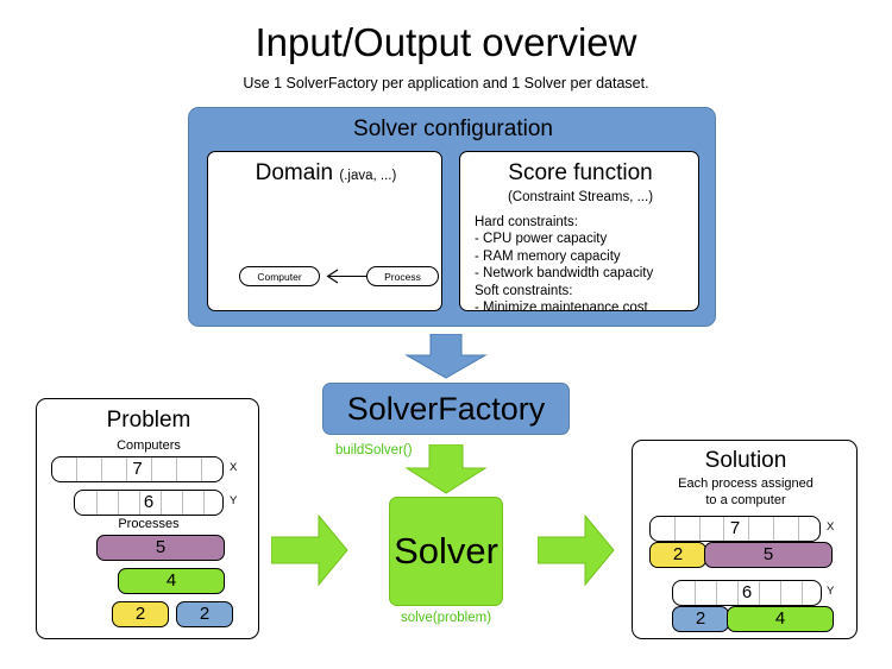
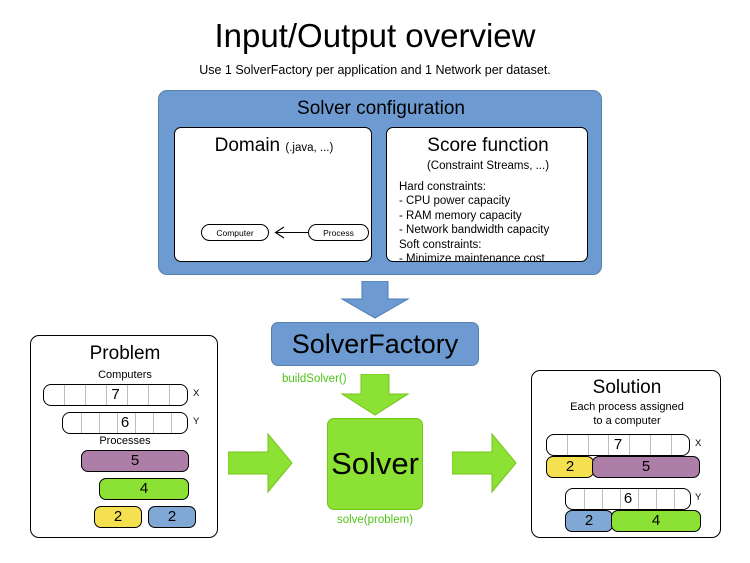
  Input/Output overview
- Use 1 SolverFactory per application and 1 Solver per dataset.
+ Use 1 SolverFactory per application and 1 Network per dataset.
  Solver configuration
  Domain (.java, ...)
  Computer
  Process
  Score function
  (Constraint Streams, ...)
  Hard constraints:
  - CPU power capacity
  - RAM memory capacity
  - Network bandwidth capacity
  Soft constraints:
  - Minimize maintenance cost
  SolverFactory
  buildSolver()
  Solver
  solve(problem)
  Problem
  Computers
  7
  X
  6
  Y
  Processes
  5
  4
  2
  2
  Solution
  Each process assigned
  to a computer
  7
  X
  2
  5
  6
  Y
  2
  4
